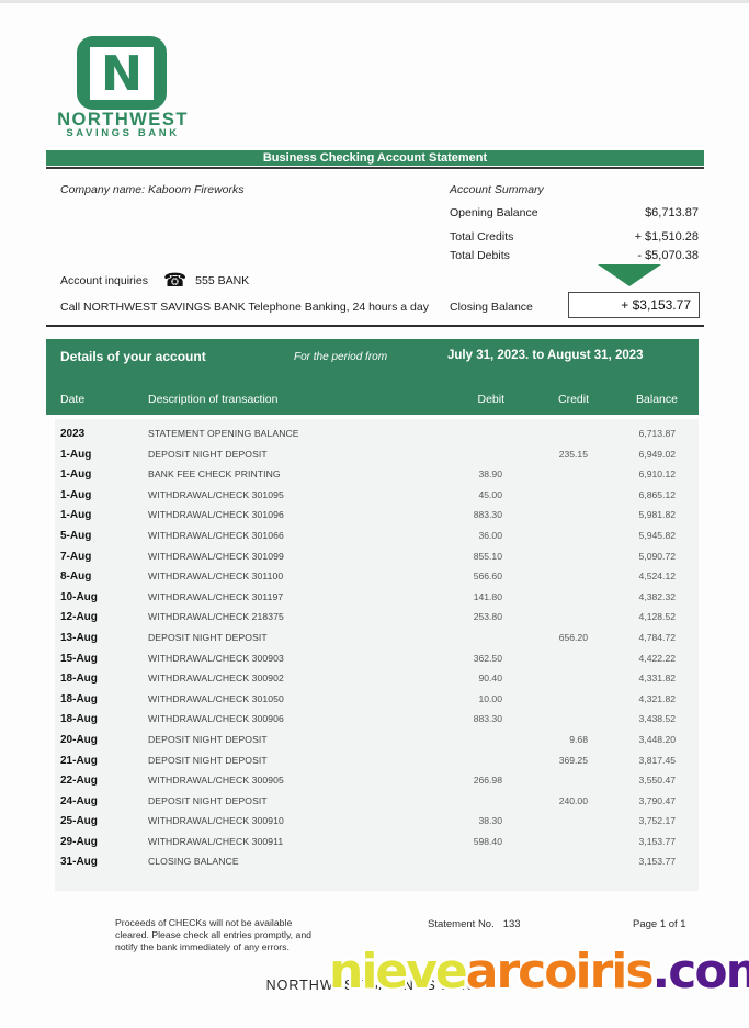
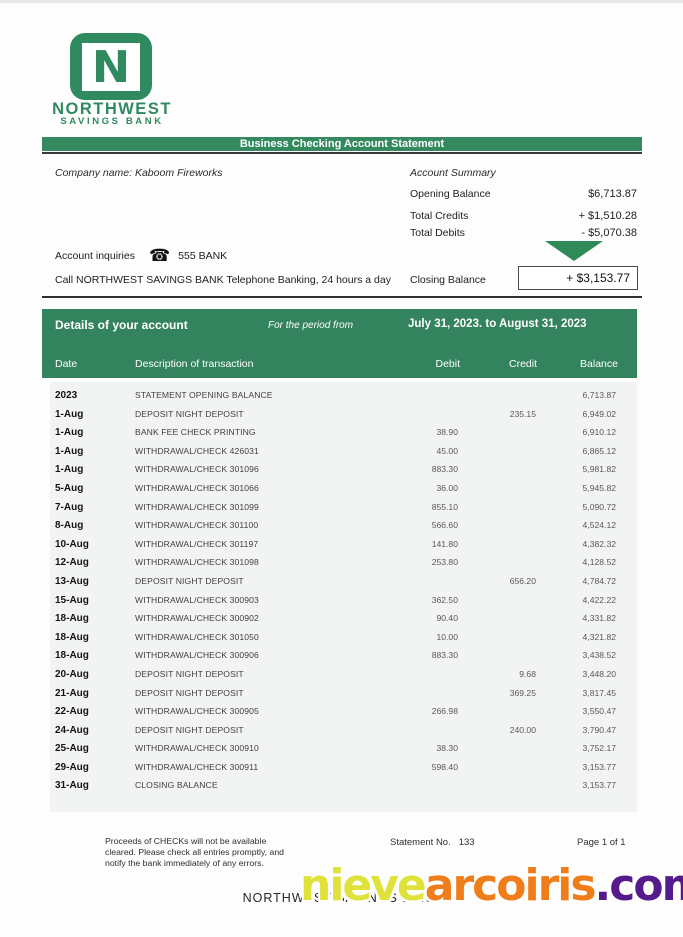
  N
  NORTHWEST
  SAVINGS BANK
  Business Checking Account Statement
  Company name: Kaboom Fireworks
  Account Summary
  Opening Balance
  $6,713.87
  Total Credits
  + $1,510.28
  Total Debits
  - $5,070.38
  Account inquiries
  ☎
  555 BANK
  Call NORTHWEST SAVINGS BANK Telephone Banking, 24 hours a day
  Closing Balance
  + $3,153.77
  Details of your account
  For the period from
  July 31, 2023. to August 31, 2023
  Date
  Description of transaction
  Debit
  Credit
  Balance
  2023
  STATEMENT OPENING BALANCE
  6,713.87
  1-Aug
  DEPOSIT NIGHT DEPOSIT
  235.15
  6,949.02
  1-Aug
  BANK FEE CHECK PRINTING
  38.90
  6,910.12
  1-Aug
- WITHDRAWAL/CHECK 301095
+ WITHDRAWAL/CHECK 426031
  45.00
  6,865.12
  1-Aug
  WITHDRAWAL/CHECK 301096
  883.30
  5,981.82
  5-Aug
  WITHDRAWAL/CHECK 301066
  36.00
  5,945.82
  7-Aug
  WITHDRAWAL/CHECK 301099
  855.10
  5,090.72
  8-Aug
  WITHDRAWAL/CHECK 301100
  566.60
  4,524.12
  10-Aug
  WITHDRAWAL/CHECK 301197
  141.80
  4,382.32
  12-Aug
- WITHDRAWAL/CHECK 218375
+ WITHDRAWAL/CHECK 301098
  253.80
  4,128.52
  13-Aug
  DEPOSIT NIGHT DEPOSIT
  656.20
  4,784.72
  15-Aug
  WITHDRAWAL/CHECK 300903
  362.50
  4,422.22
  18-Aug
  WITHDRAWAL/CHECK 300902
  90.40
  4,331.82
  18-Aug
  WITHDRAWAL/CHECK 301050
  10.00
  4,321.82
  18-Aug
  WITHDRAWAL/CHECK 300906
  883.30
  3,438.52
  20-Aug
  DEPOSIT NIGHT DEPOSIT
  9.68
  3,448.20
  21-Aug
  DEPOSIT NIGHT DEPOSIT
  369.25
  3,817.45
  22-Aug
  WITHDRAWAL/CHECK 300905
  266.98
  3,550.47
  24-Aug
  DEPOSIT NIGHT DEPOSIT
  240.00
  3,790.47
  25-Aug
  WITHDRAWAL/CHECK 300910
  38.30
  3,752.17
  29-Aug
  WITHDRAWAL/CHECK 300911
  598.40
  3,153.77
  31-Aug
  CLOSING BALANCE
  3,153.77
  Proceeds of CHECKs will not be available
  cleared. Please check all entries promptly, and
  notify the bank immediately of any errors.
  Statement No. 133
  Page 1 of 1
  NORTHWEST SAVINGS BANK
  nievearcoiris.co
